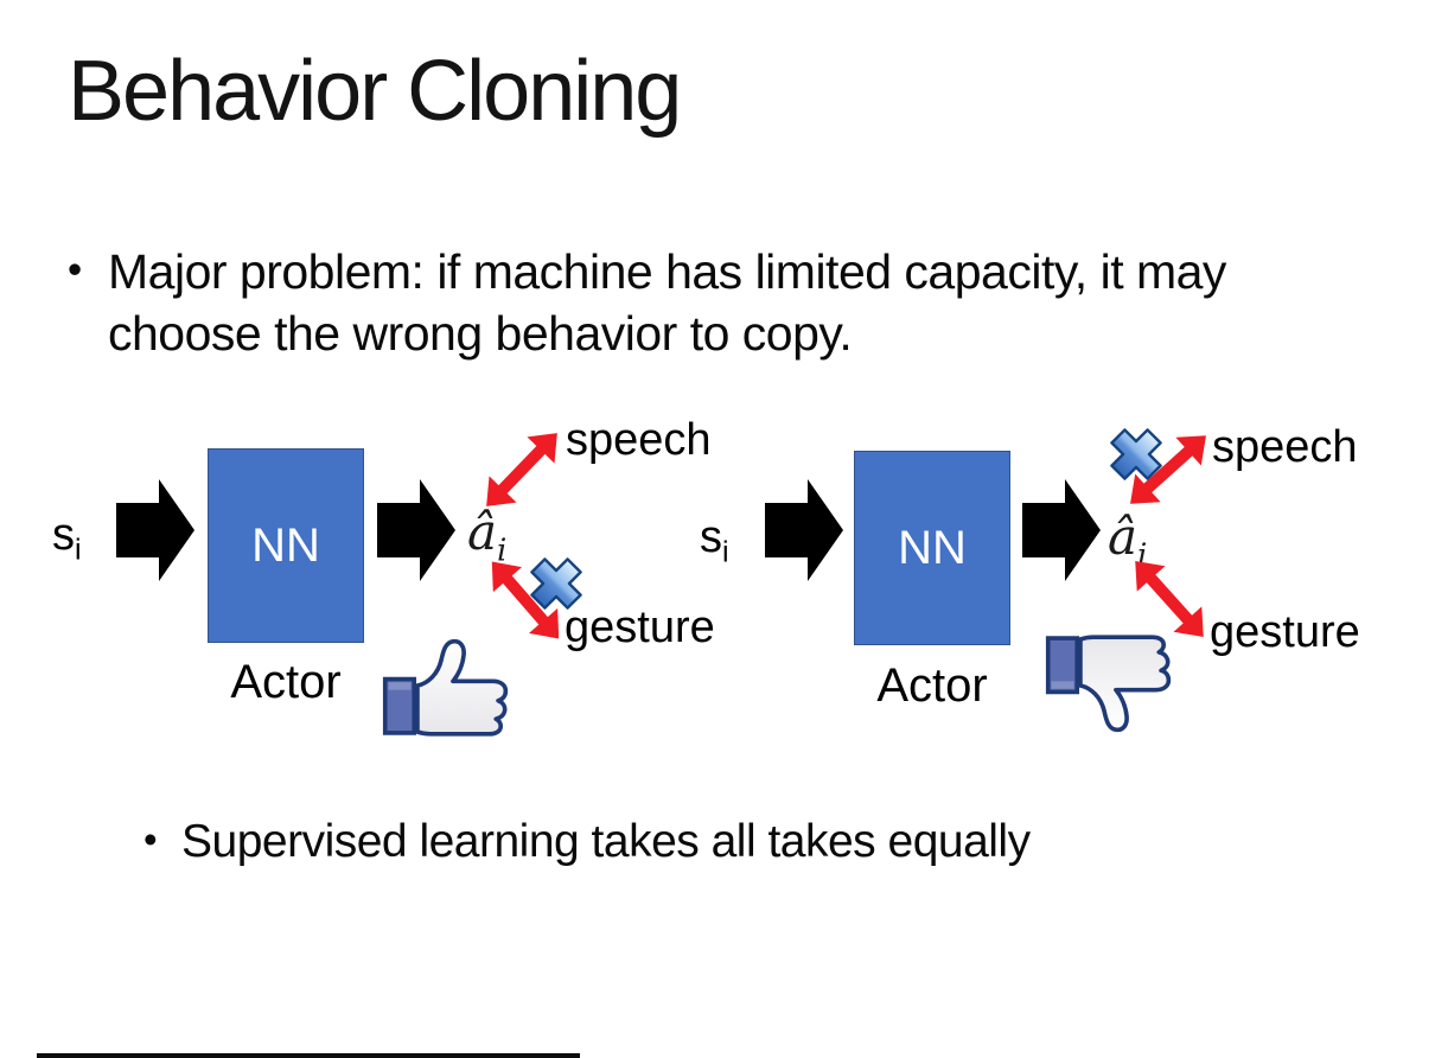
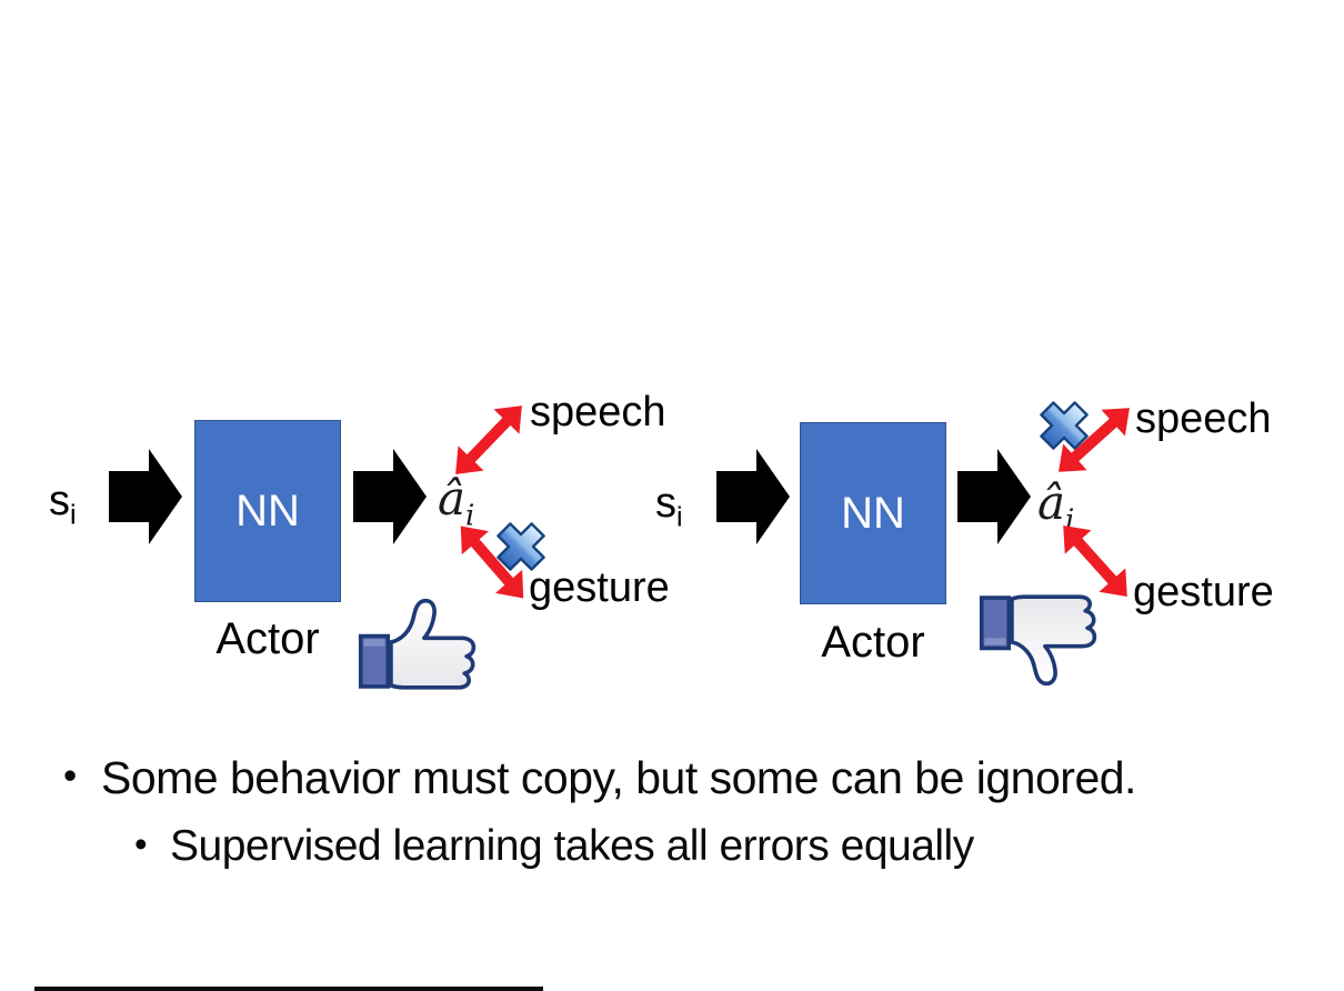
- Behavior Cloning
- Major problem: if machine has limited capacity, it may choose the wrong behavior to copy.
  si
  NN
  âi
  speech
  gesture
  Actor
  si
  NN
  âi
  speech
  gesture
  Actor
+ Some behavior must copy, but some can be ignored.
- Supervised learning takes all takes equally
+ Supervised learning takes all errors equally
